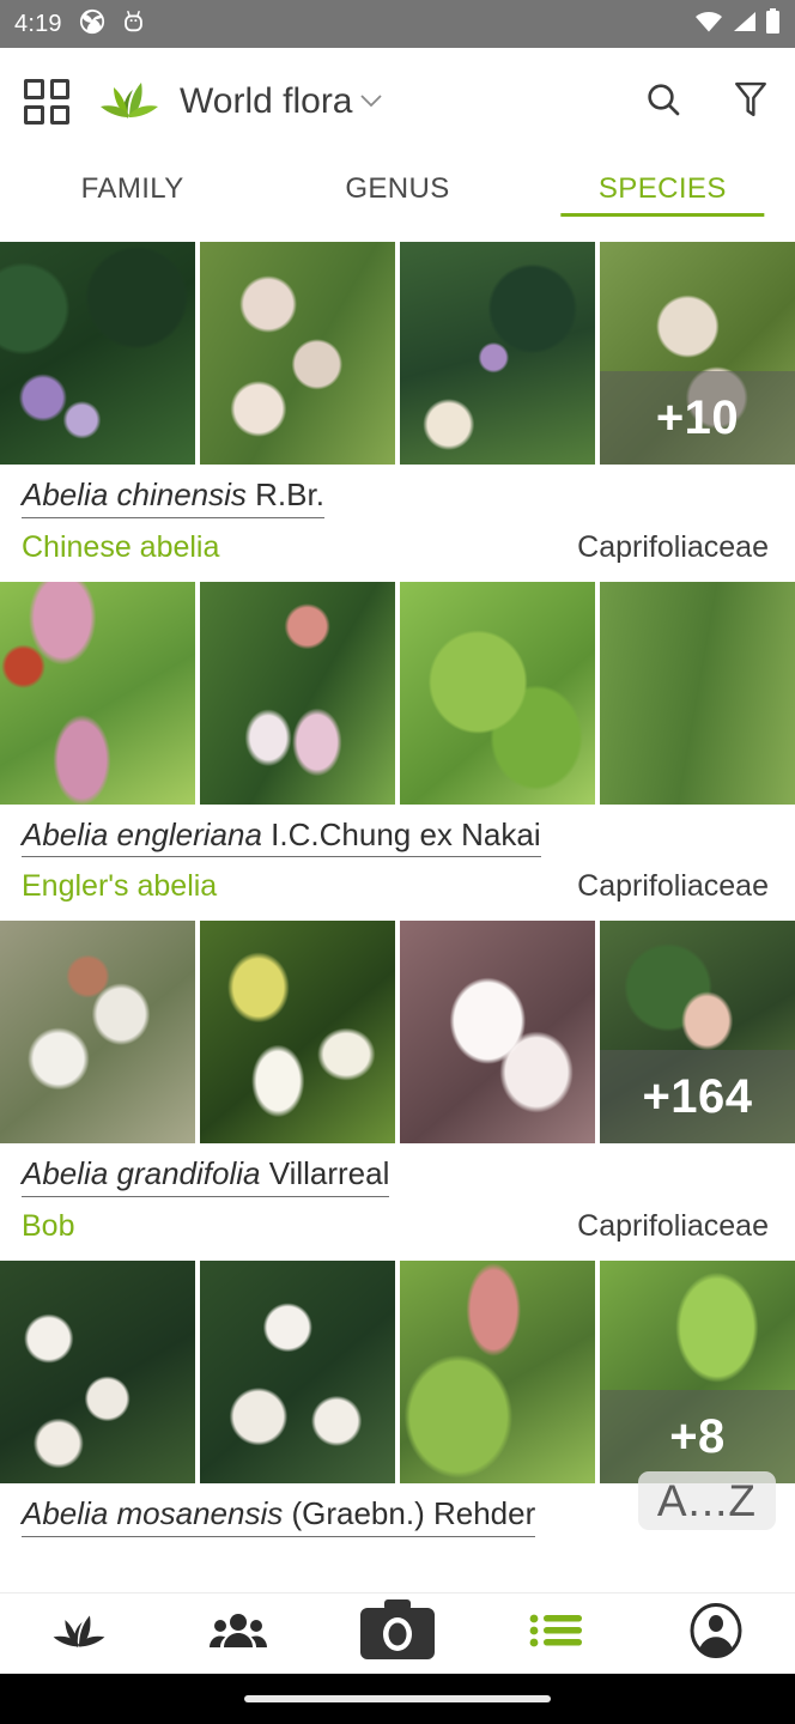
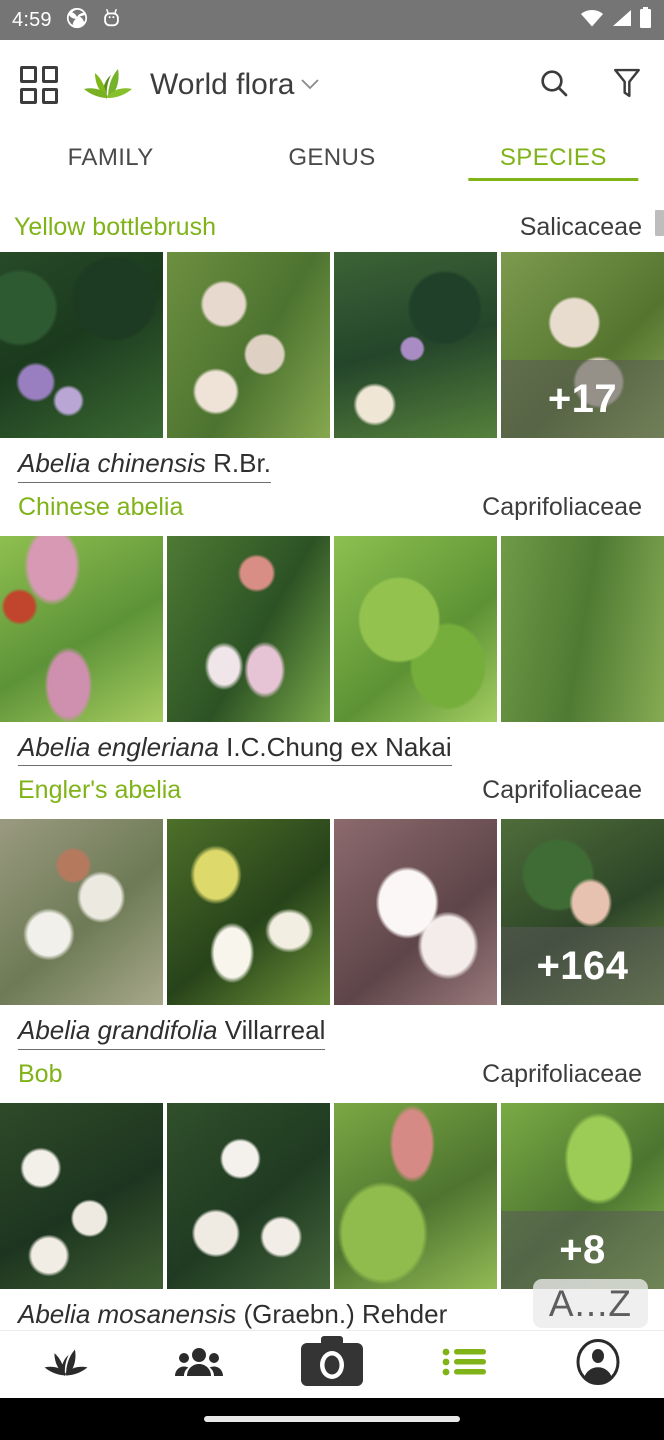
- 4:19
+ 4:59
  World flora
  FAMILY
  GENUS
  SPECIES
+ Yellow bottlebrush
+ Salicaceae
- +10
+ +17
  Abelia chinensis R.Br.
  Chinese abelia
  Caprifoliaceae
  Abelia engleriana I.C.Chung ex Nakai
  Engler's abelia
  Caprifoliaceae
  +164
  Abelia grandifolia Villarreal
  Bob
  Caprifoliaceae
  +8
  Abelia mosanensis (Graebn.) Rehder
  A...Z
